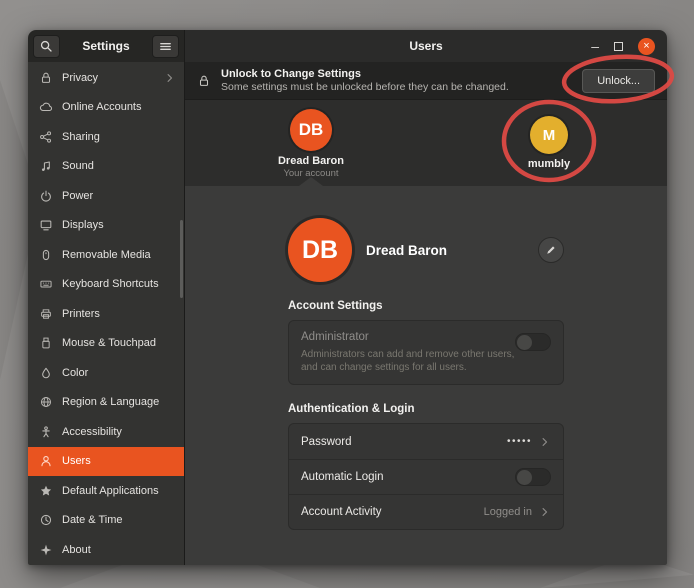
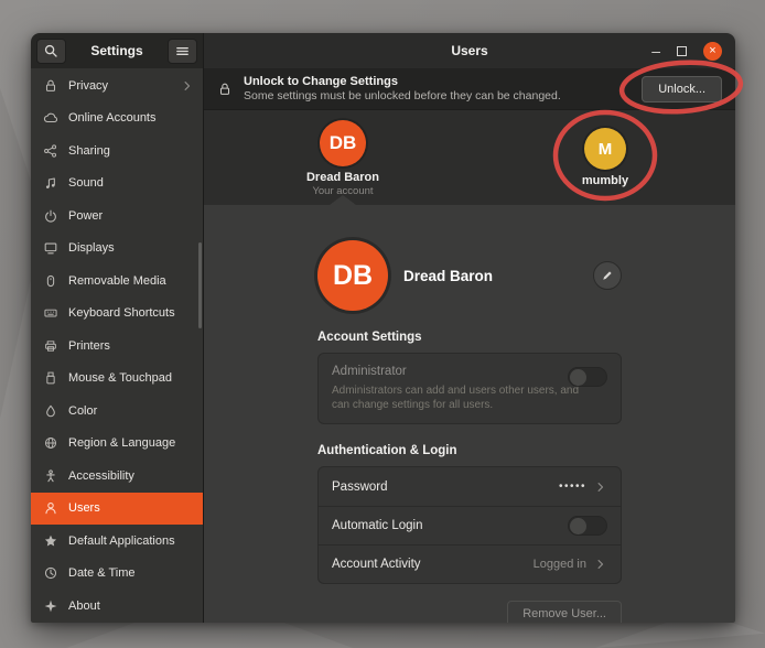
  Settings
  Users
  –
  ×
  Privacy
  Online Accounts
  Sharing
  Sound
  Power
  Displays
  Removable Media
  Keyboard Shortcuts
  Printers
  Mouse & Touchpad
  Color
  Region & Language
  Accessibility
  Users
  Default Applications
  Date & Time
  About
  Unlock to Change Settings
  Some settings must be unlocked before they can be changed.
  Unlock...
  DB
  Dread Baron
  Your account
  M
  mumbly
  DB
  Dread Baron
  Account Settings
  Administrator
- Administrators can add and remove other users, and can change settings for all users.
+ Administrators can add and users other users, and can change settings for all users.
  Authentication & Login
  Password
  •••••
  Automatic Login
  Account Activity
  Logged in
+ Remove User...
